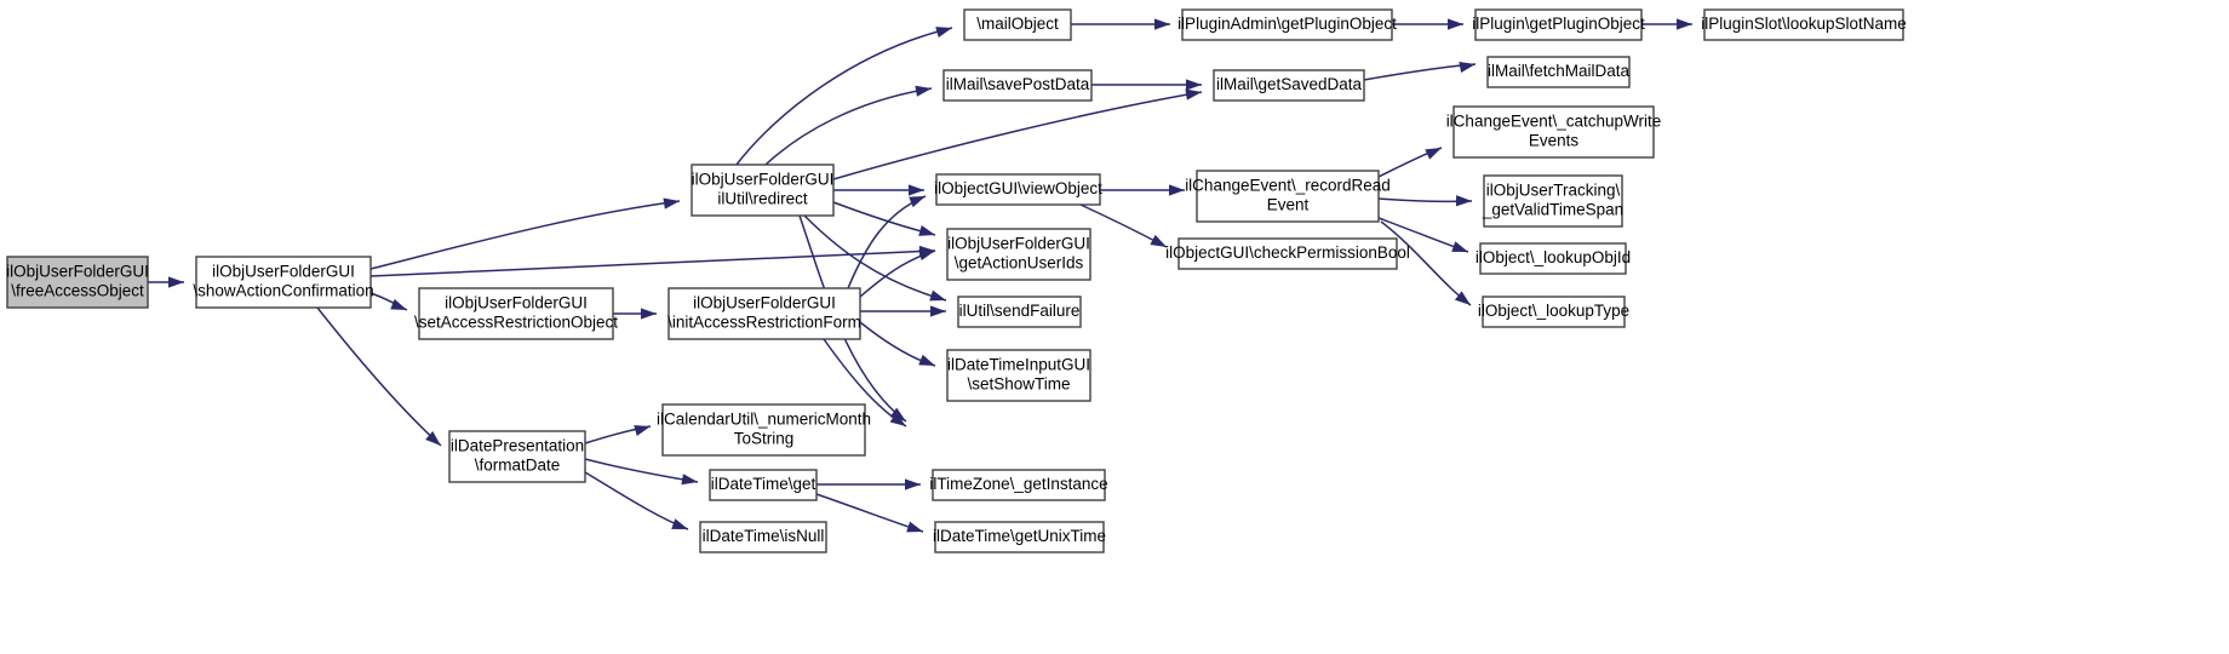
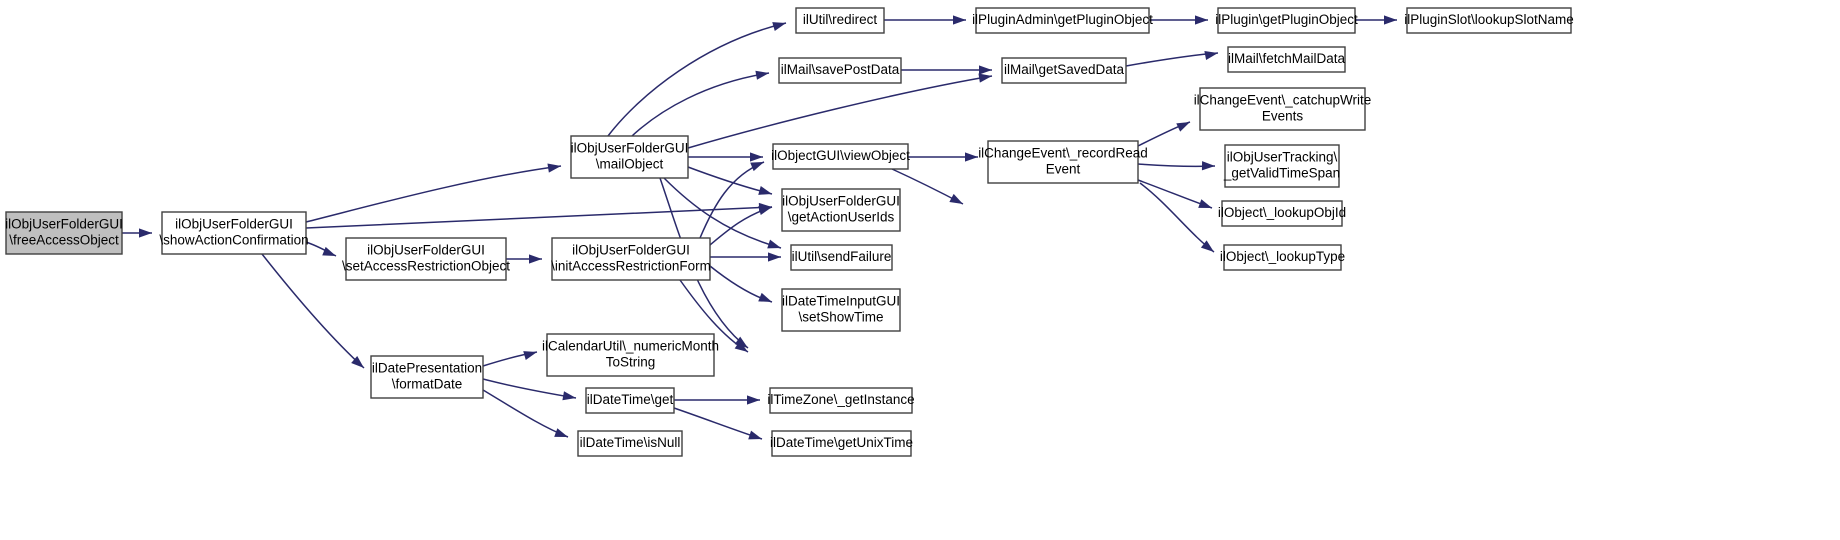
  ilObjUserFolderGUI
  \freeAccessObject
  ilObjUserFolderGUI
  \showActionConfirmation
  ilObjUserFolderGUI
- ilUtil\redirect
+ \mailObject
  ilObjUserFolderGUI
  \setAccessRestrictionObject
  ilObjUserFolderGUI
  \initAccessRestrictionForm
  ilDatePresentation
  \formatDate
- \mailObject
+ ilUtil\redirect
  ilMail\savePostData
  ilObjectGUI\viewObject
  ilObjUserFolderGUI
  \getActionUserIds
  ilUtil\sendFailure
  ilDateTimeInputGUI
  \setShowTime
  ilCalendarUtil\_numericMonth
  ToString
  ilDateTime\get
  ilDateTime\isNull
  ilPluginAdmin\getPluginObject
  ilMail\getSavedData
  ilChangeEvent\_recordRead
  Event
- ilObjectGUI\checkPermissionBool
  ilTimeZone\_getInstance
  ilDateTime\getUnixTime
  ilPlugin\getPluginObject
  ilMail\fetchMailData
  ilChangeEvent\_catchupWrite
  Events
  ilObjUserTracking\
  _getValidTimeSpan
  ilObject\_lookupObjId
  ilObject\_lookupType
  ilPluginSlot\lookupSlotName
